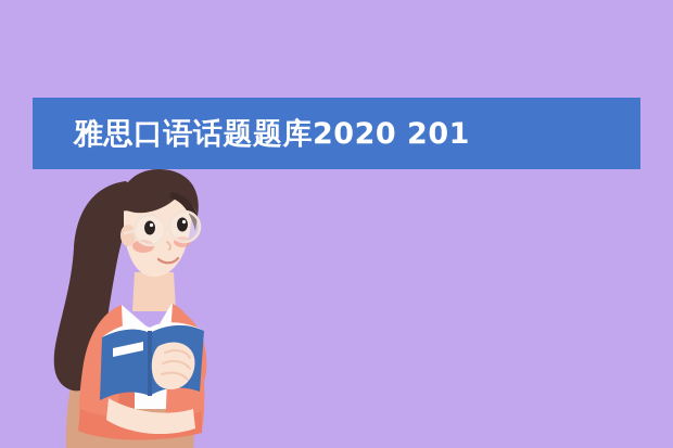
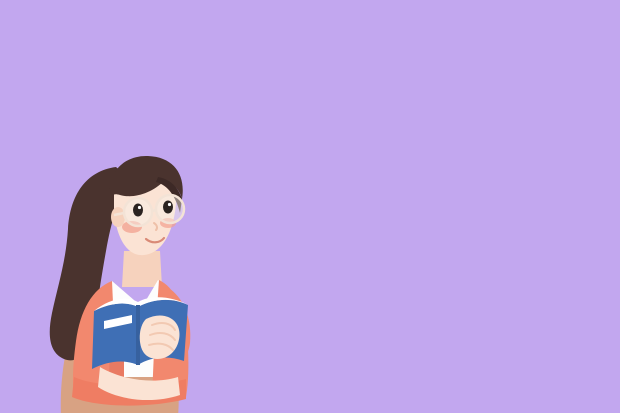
- 雅思口语话题题库2020 201
